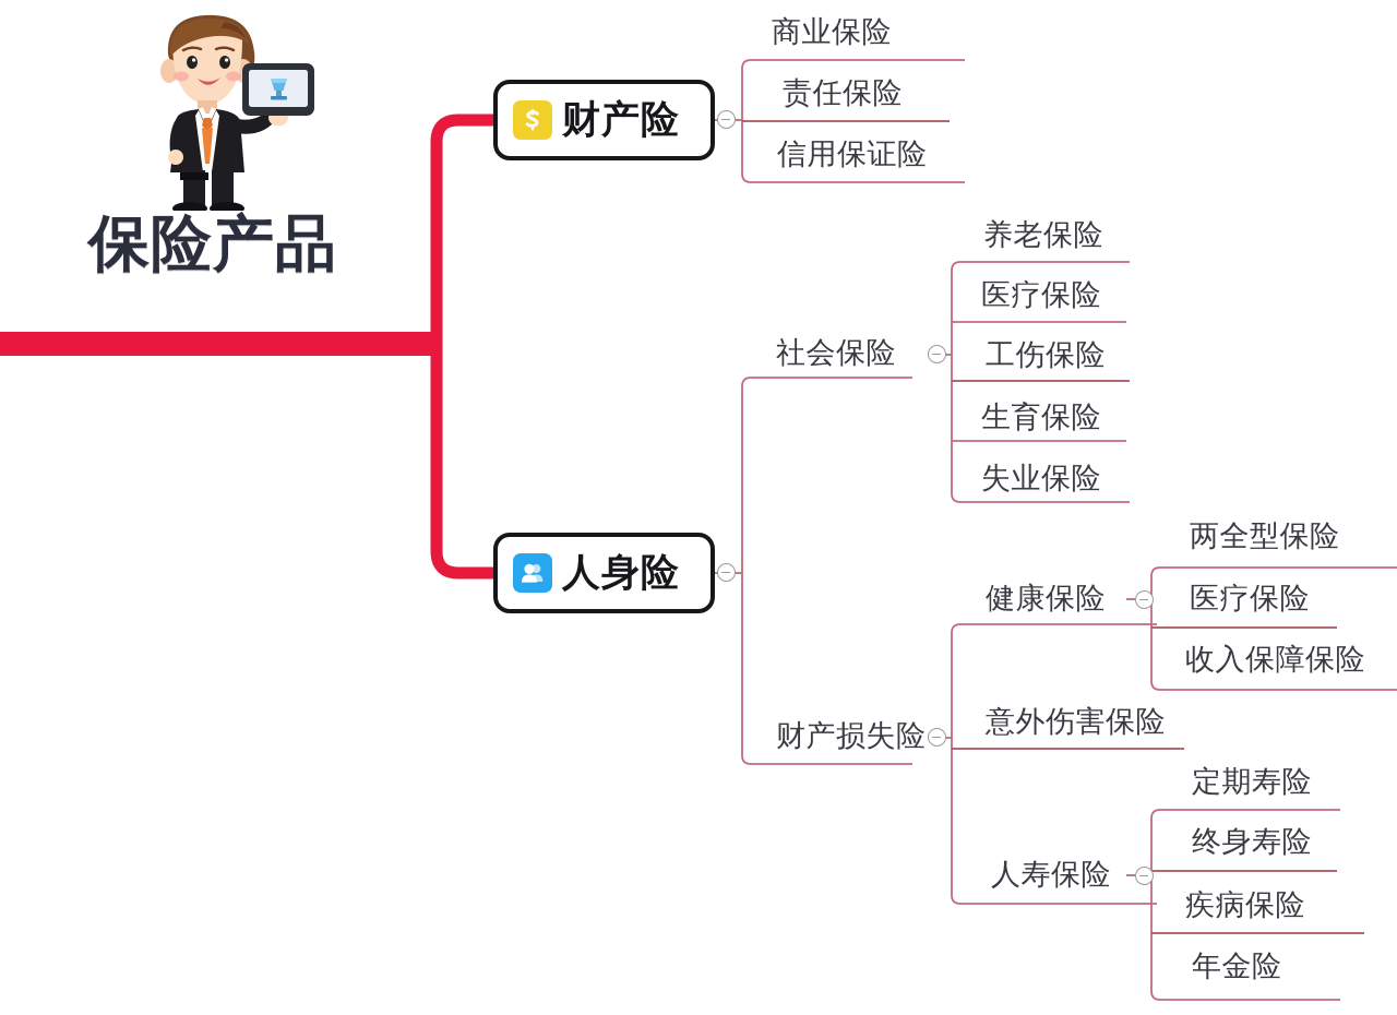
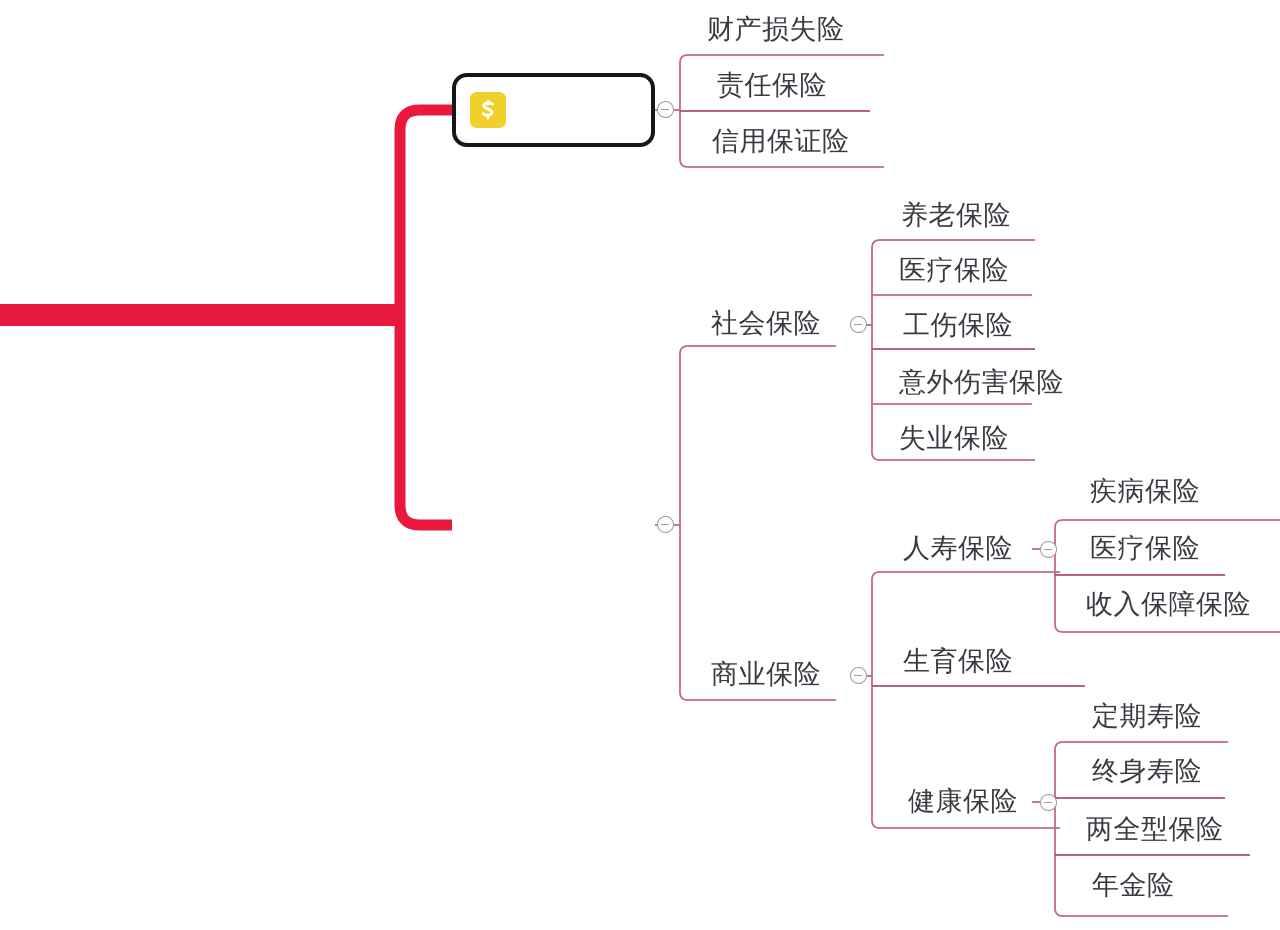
- 保险产品
- 财产险
- 商业保险
+ 财产损失险
  责任保险
  信用保证险
- 人身险
  社会保险
  养老保险
  医疗保险
  工伤保险
- 生育保险
+ 意外伤害保险
  失业保险
- 财产损失险
+ 商业保险
- 健康保险
+ 人寿保险
- 两全型保险
+ 疾病保险
  医疗保险
  收入保障保险
- 意外伤害保险
+ 生育保险
- 人寿保险
+ 健康保险
  定期寿险
  终身寿险
- 疾病保险
+ 两全型保险
  年金险
